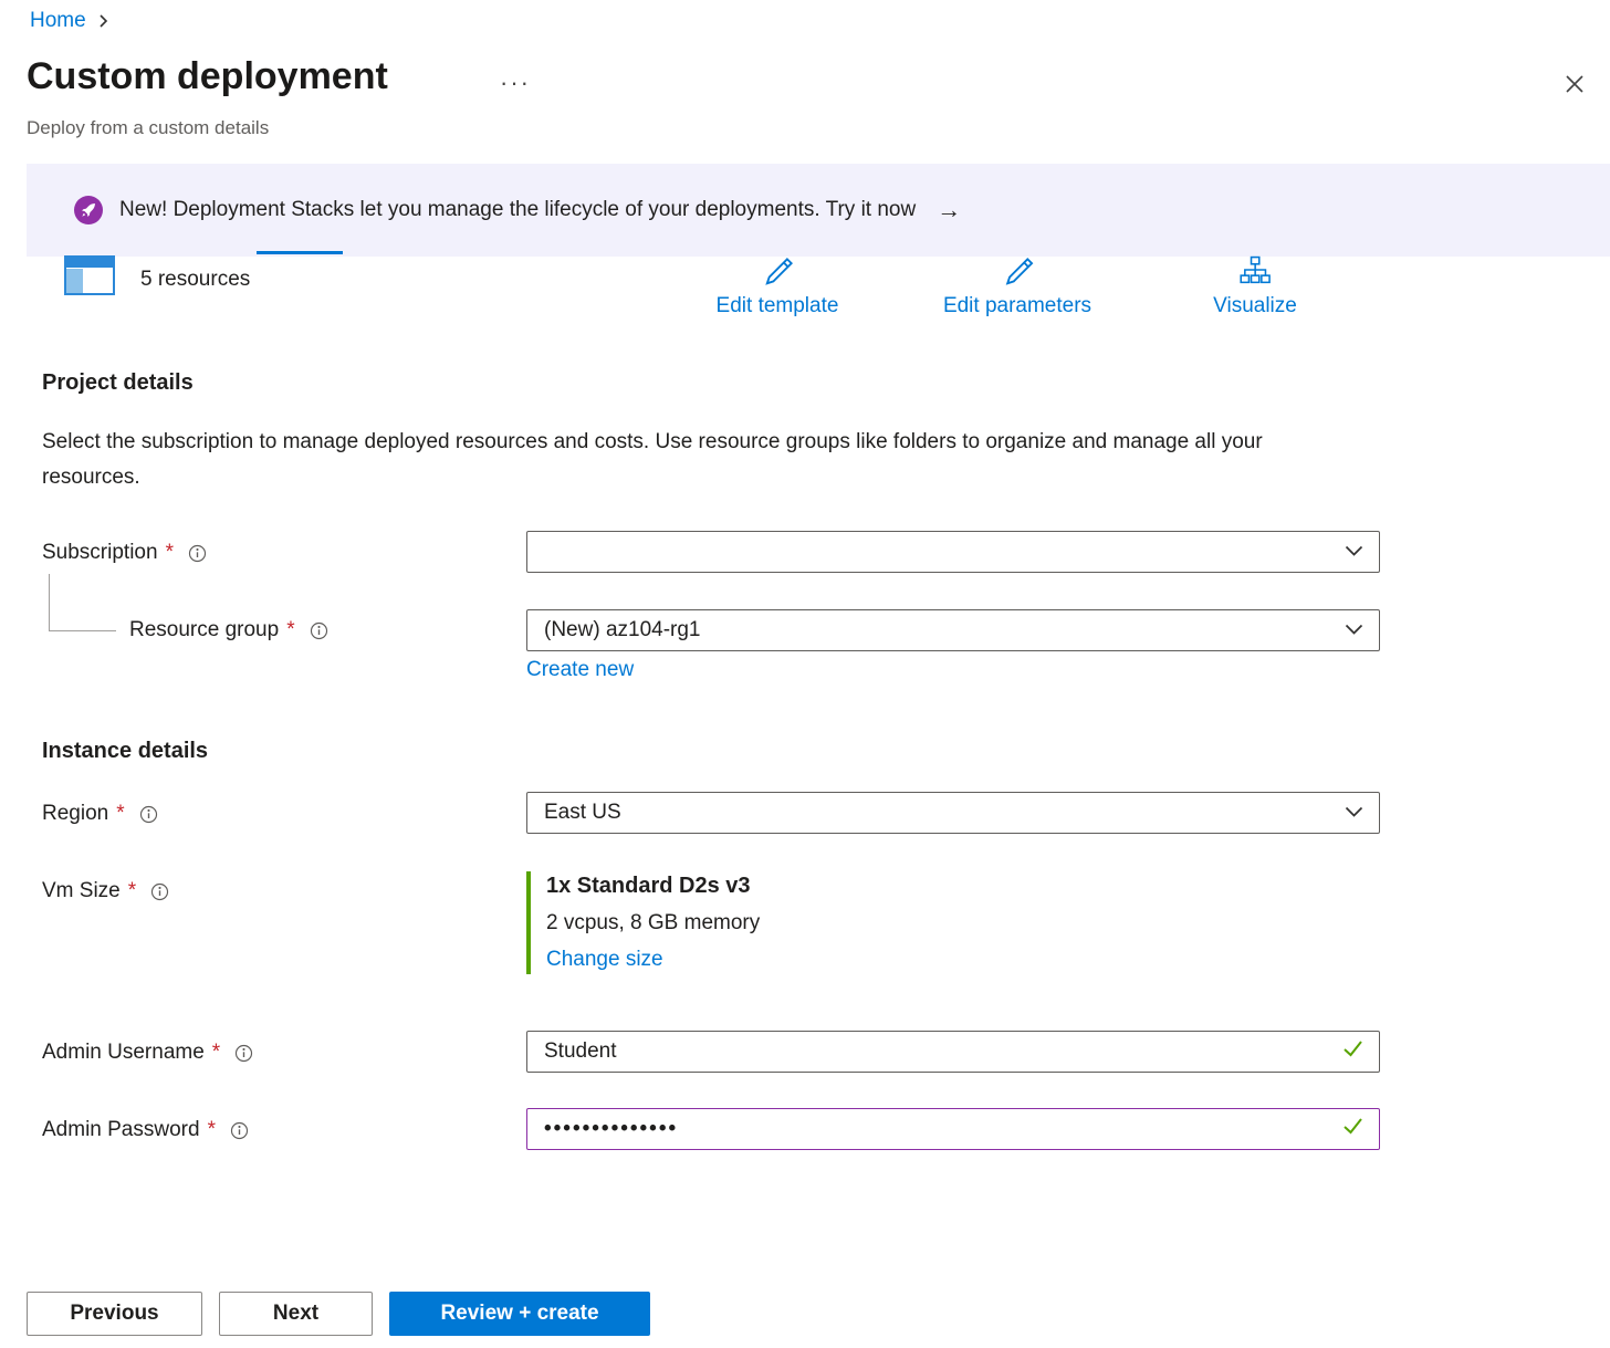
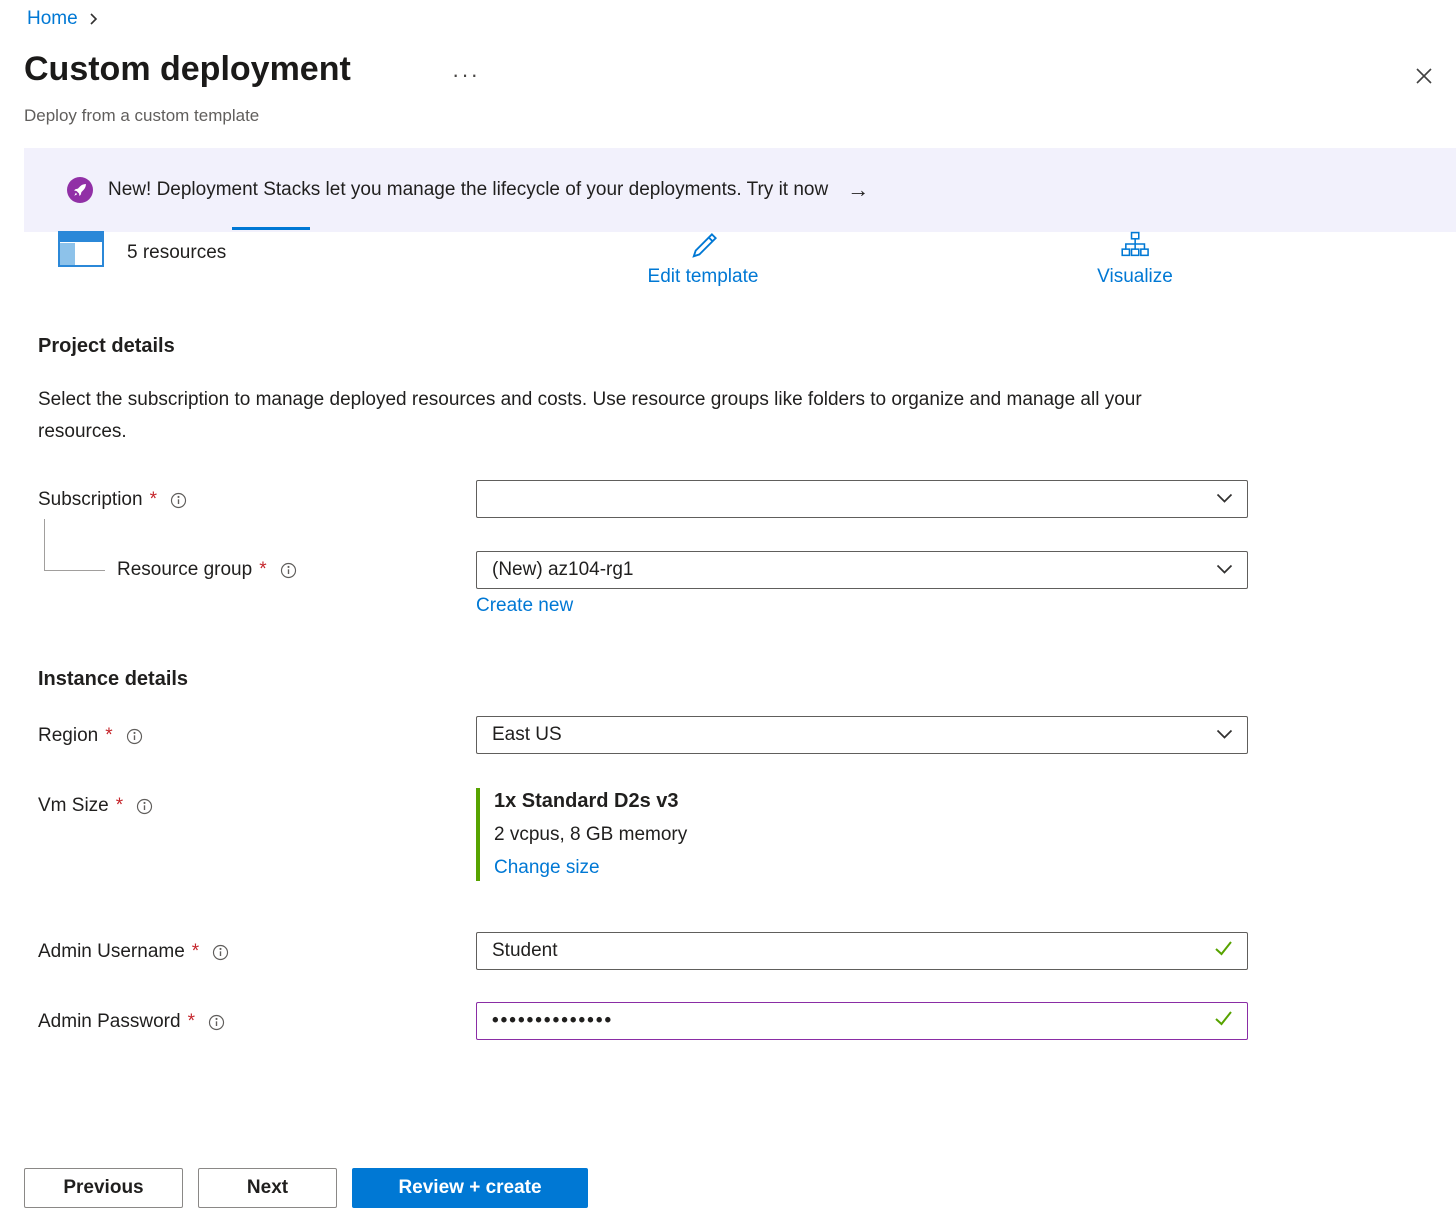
  Home
  Custom deployment
  ···
- Deploy from a custom details
+ Deploy from a custom template
  New! Deployment Stacks let you manage the lifecycle of your deployments. Try it now
  →
  5 resources
  Edit template
- Edit parameters
  Visualize
  Project details
  Select the subscription to manage deployed resources and costs. Use resource groups like folders to organize and manage all your resources.
  Subscription
  *
  Resource group
  *
  (New) az104-rg1
  Create new
  Instance details
  Region
  *
  East US
  Vm Size
  *
  1x Standard D2s v3
  2 vcpus, 8 GB memory
  Change size
  Admin Username
  *
  Student
  Admin Password
  *
  ••••••••••••••
  Previous
  Next
  Review + create
